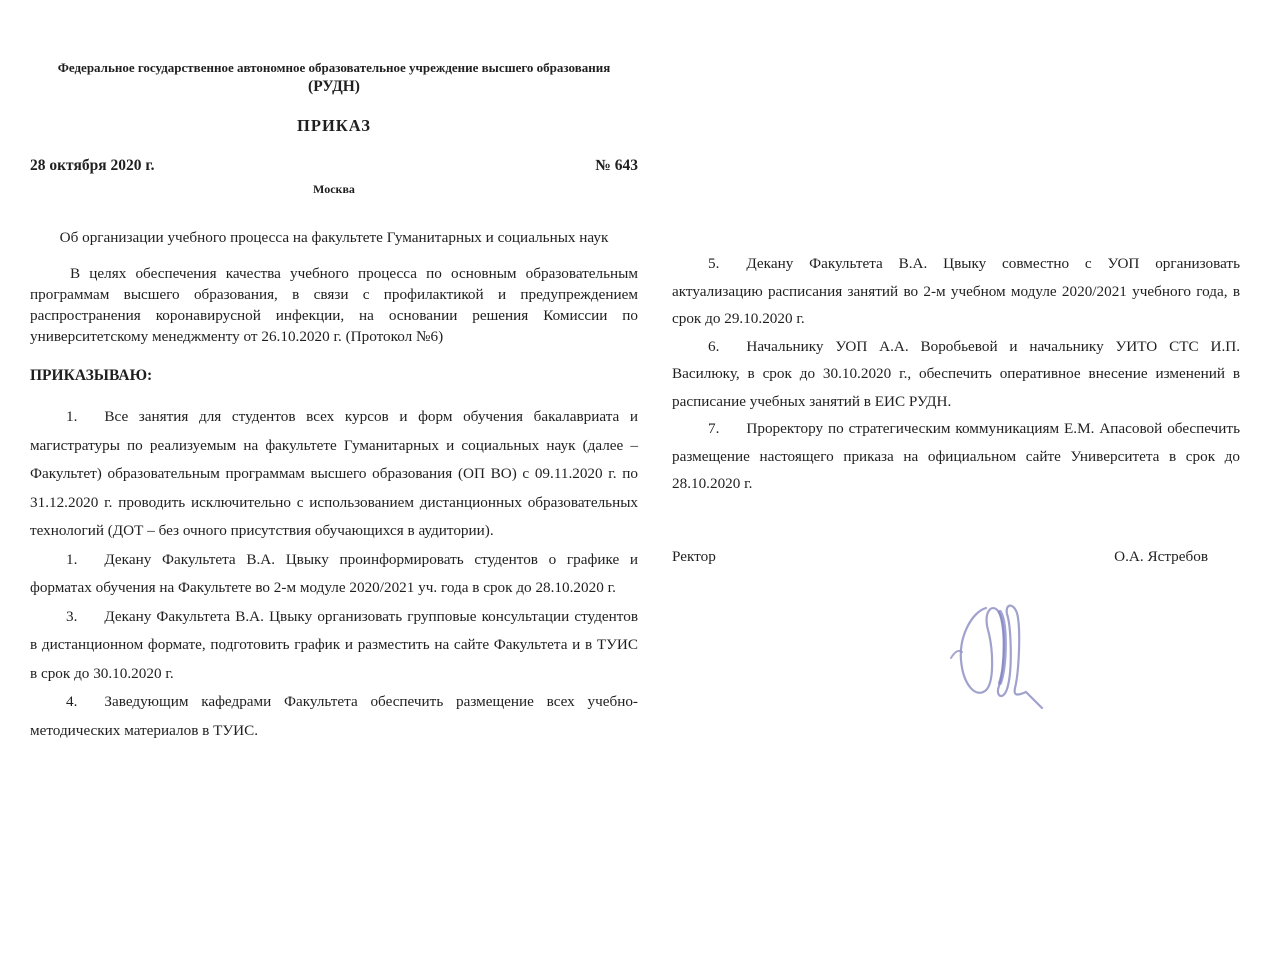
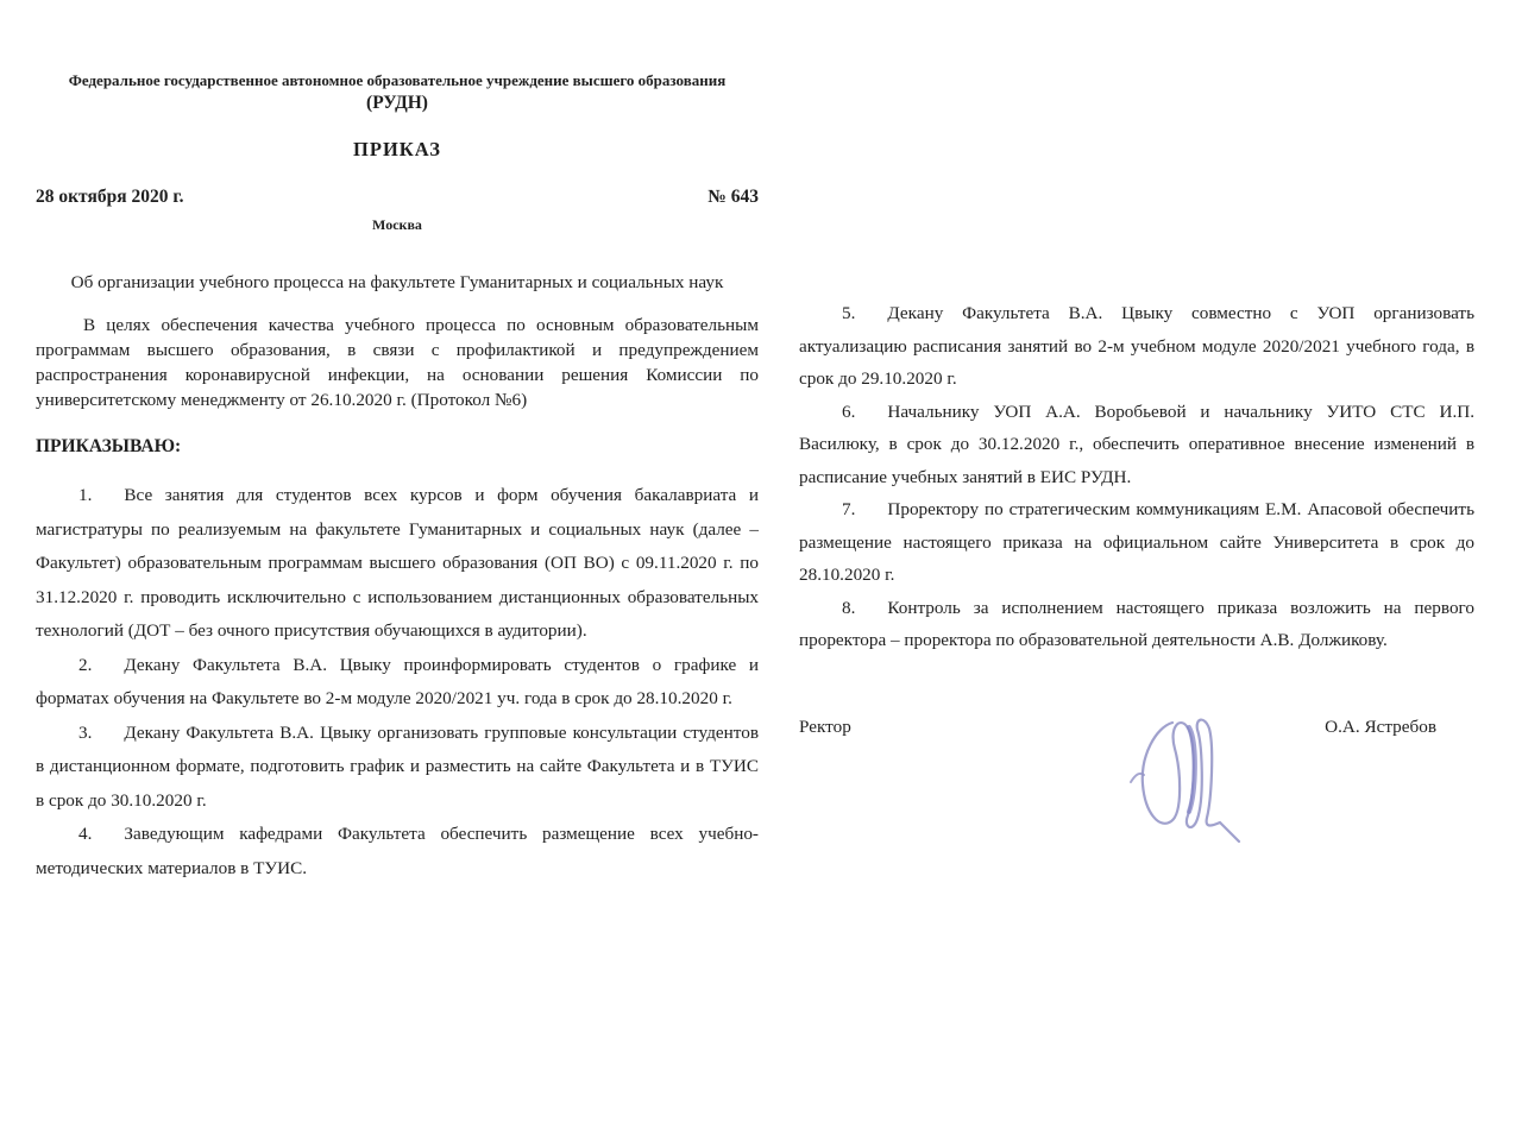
  Федеральное государственное автономное образовательное учреждение высшего образования
  (РУДН)
  ПРИКАЗ
  28 октября 2020 г.
  № 643
  Москва
  Об организации учебного процесса на факультете Гуманитарных и социальных наук
  В целях обеспечения качества учебного процесса по основным образовательным программам высшего образования, в связи с профилактикой и предупреждением распространения коронавирусной инфекции, на основании решения Комиссии по университетскому менеджменту от 26.10.2020 г. (Протокол №6)
  ПРИКАЗЫВАЮ:
  1. Все занятия для студентов всех курсов и форм обучения бакалавриата и магистратуры по реализуемым на факультете Гуманитарных и социальных наук (далее – Факультет) образовательным программам высшего образования (ОП ВО) с 09.11.2020 г. по 31.12.2020 г. проводить исключительно с использованием дистанционных образовательных технологий (ДОТ – без очного присутствия обучающихся в аудитории).
- 1. Декану Факультета В.А. Цвыку проинформировать студентов о графике и форматах обучения на Факультете во 2-м модуле 2020/2021 уч. года в срок до 28.10.2020 г.
+ 2. Декану Факультета В.А. Цвыку проинформировать студентов о графике и форматах обучения на Факультете во 2-м модуле 2020/2021 уч. года в срок до 28.10.2020 г.
  3. Декану Факультета В.А. Цвыку организовать групповые консультации студентов в дистанционном формате, подготовить график и разместить на сайте Факультета и в ТУИС в срок до 30.10.2020 г.
  4. Заведующим кафедрами Факультета обеспечить размещение всех учебно-методических материалов в ТУИС.
  5. Декану Факультета В.А. Цвыку совместно с УОП организовать актуализацию расписания занятий во 2-м учебном модуле 2020/2021 учебного года, в срок до 29.10.2020 г.
- 6. Начальнику УОП А.А. Воробьевой и начальнику УИТО СТС И.П. Василюку, в срок до 30.10.2020 г., обеспечить оперативное внесение изменений в расписание учебных занятий в ЕИС РУДН.
+ 6. Начальнику УОП А.А. Воробьевой и начальнику УИТО СТС И.П. Василюку, в срок до 30.12.2020 г., обеспечить оперативное внесение изменений в расписание учебных занятий в ЕИС РУДН.
  7. Проректору по стратегическим коммуникациям Е.М. Апасовой обеспечить размещение настоящего приказа на официальном сайте Университета в срок до 28.10.2020 г.
+ 8. Контроль за исполнением настоящего приказа возложить на первого проректора – проректора по образовательной деятельности А.В. Должикову.
  Ректор
  О.А. Ястребов
